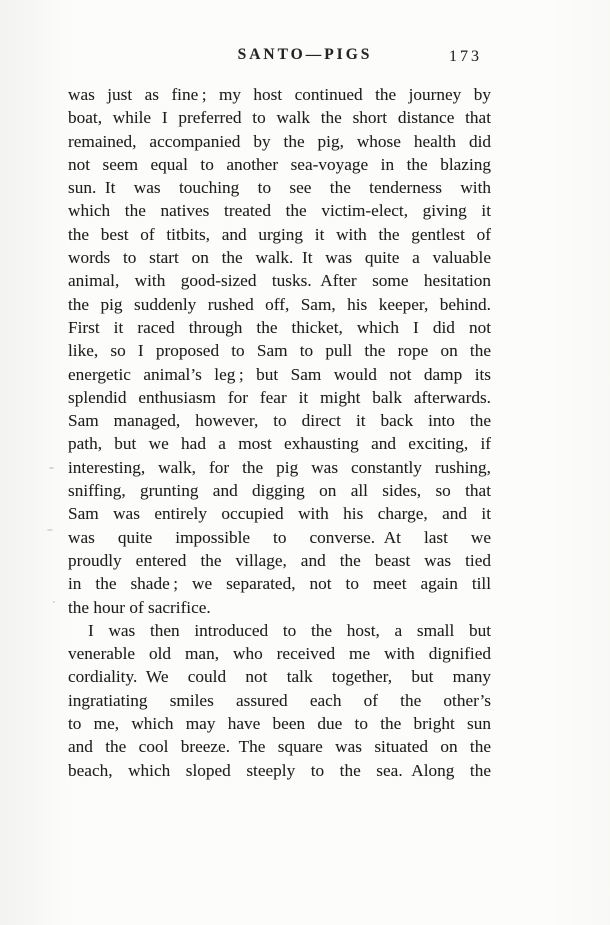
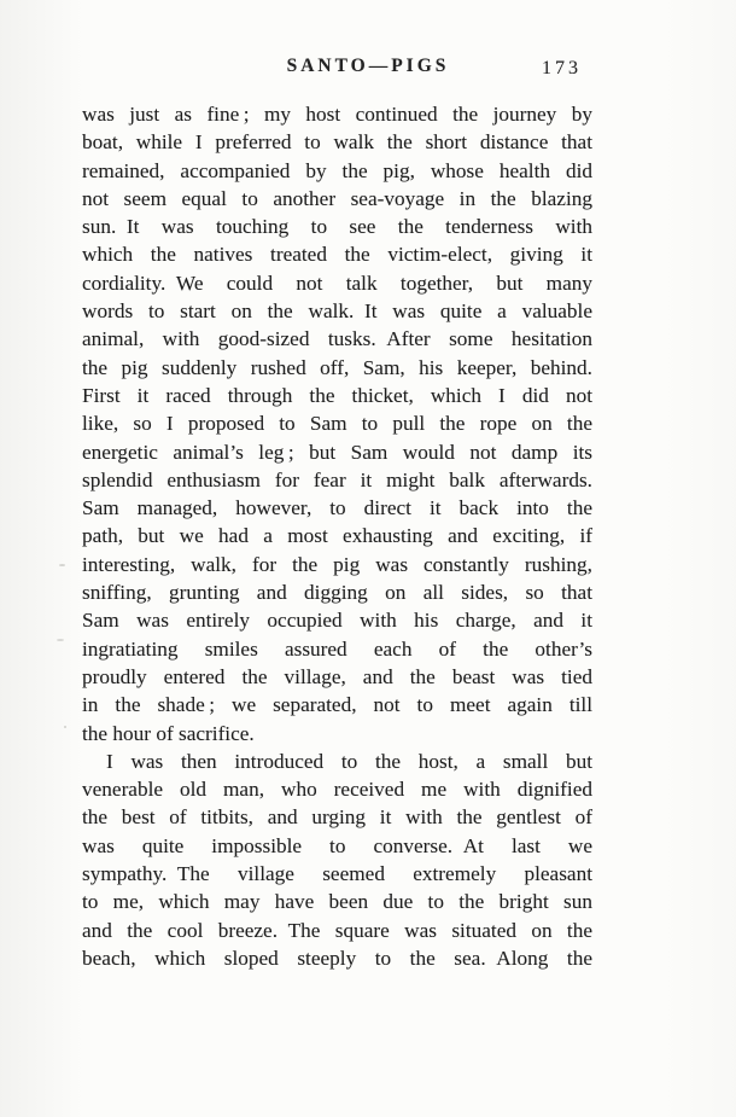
  SANTO—PIGS
  173
  was just as fine ; my host continued the journey by
  boat, while I preferred to walk the short distance that
  remained, accompanied by the pig, whose health did
  not seem equal to another sea-voyage in the blazing
  sun. It was touching to see the tenderness with
  which the natives treated the victim-elect, giving it
- the best of titbits, and urging it with the gentlest of
+ cordiality. We could not talk together, but many
  words to start on the walk. It was quite a valuable
  animal, with good-sized tusks. After some hesitation
  the pig suddenly rushed off, Sam, his keeper, behind.
  First it raced through the thicket, which I did not
  like, so I proposed to Sam to pull the rope on the
  energetic animal’s leg ; but Sam would not damp its
  splendid enthusiasm for fear it might balk afterwards.
  Sam managed, however, to direct it back into the
  path, but we had a most exhausting and exciting, if
  interesting, walk, for the pig was constantly rushing,
  sniffing, grunting and digging on all sides, so that
  Sam was entirely occupied with his charge, and it
- was quite impossible to converse. At last we
+ ingratiating smiles assured each of the other’s
  proudly entered the village, and the beast was tied
  in the shade ; we separated, not to meet again till
  the hour of sacrifice.
  I was then introduced to the host, a small but
  venerable old man, who received me with dignified
- cordiality. We could not talk together, but many
+ the best of titbits, and urging it with the gentlest of
- ingratiating smiles assured each of the other’s
+ was quite impossible to converse. At last we
+ sympathy. The village seemed extremely pleasant
  to me, which may have been due to the bright sun
  and the cool breeze. The square was situated on the
  beach, which sloped steeply to the sea. Along the
